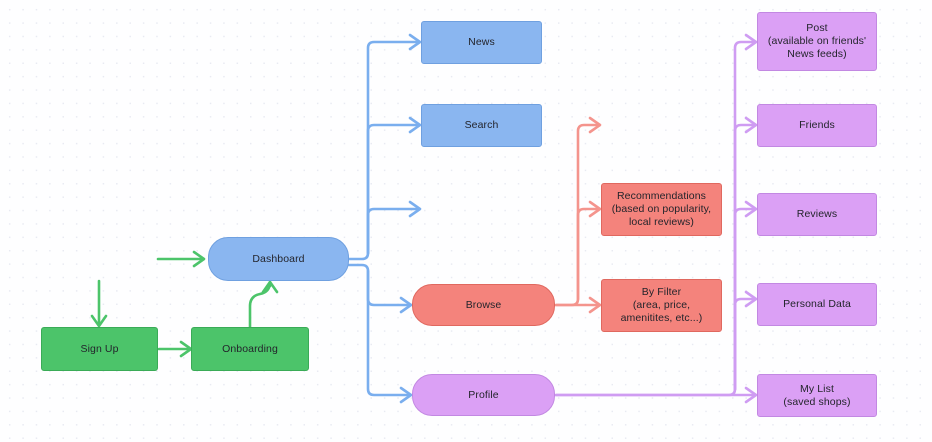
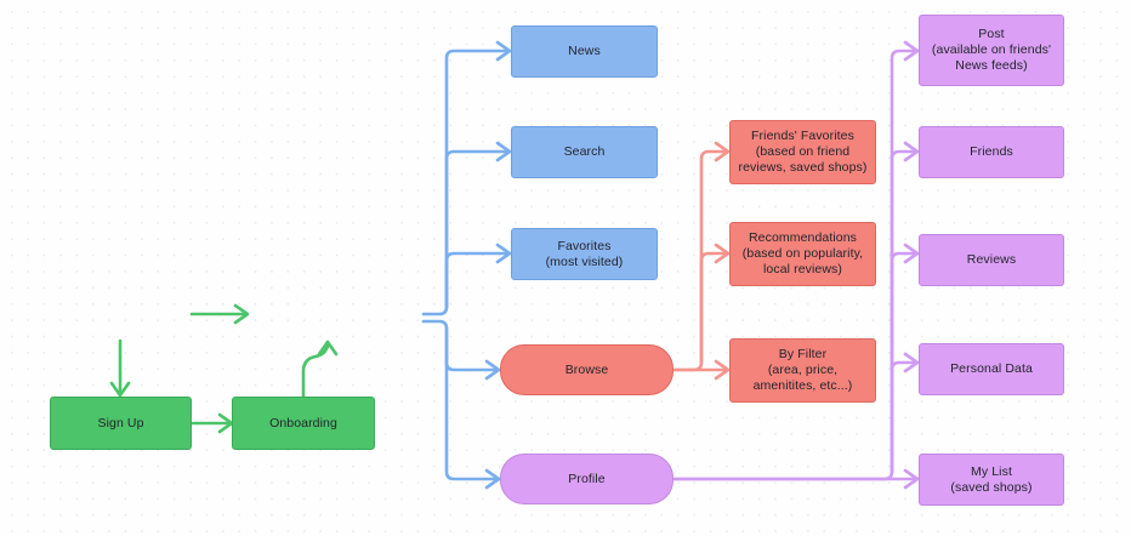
  Sign Up
  Onboarding
- Dashboard
  News
  Search
+ Favorites
+ (most visited)
  Browse
  Profile
+ Friends' Favorites
+ (based on friend
+ reviews, saved shops)
  Recommendations
  (based on popularity,
  local reviews)
  By Filter
  (area, price,
  amenitites, etc...)
  Post
  (available on friends'
  News feeds)
  Friends
  Reviews
  Personal Data
  My List
  (saved shops)
